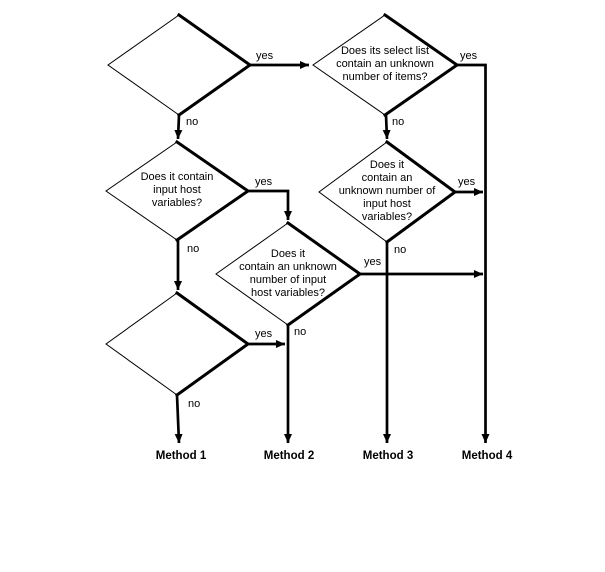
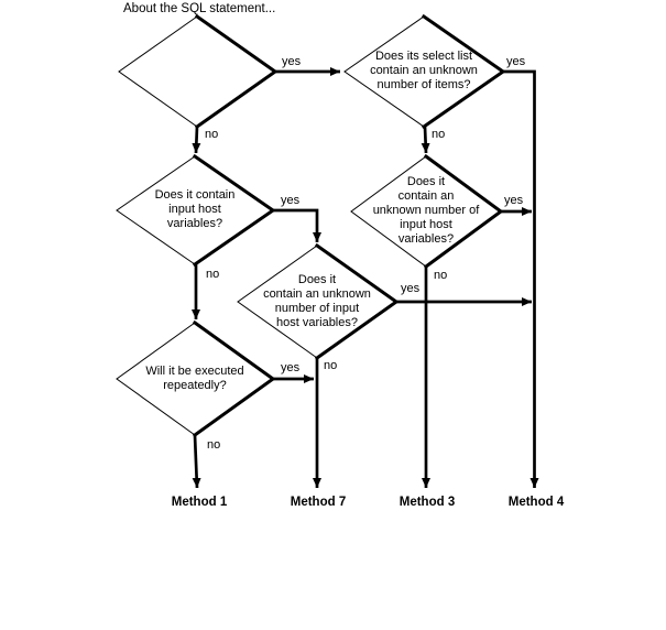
+ About the SQL statement...
  Does its select list
  contain an unknown
  number of items?
  Does it contain
  input host
  variables?
  Does it
  contain an
  unknown number of
  input host
  variables?
  Does it
  contain an unknown
  number of input
  host variables?
+ Will it be executed
+ repeatedly?
  yes
  no
  yes
  no
  yes
  no
  yes
  no
  yes
  no
  yes
  no
  Method 1
- Method 2
+ Method 7
  Method 3
  Method 4
